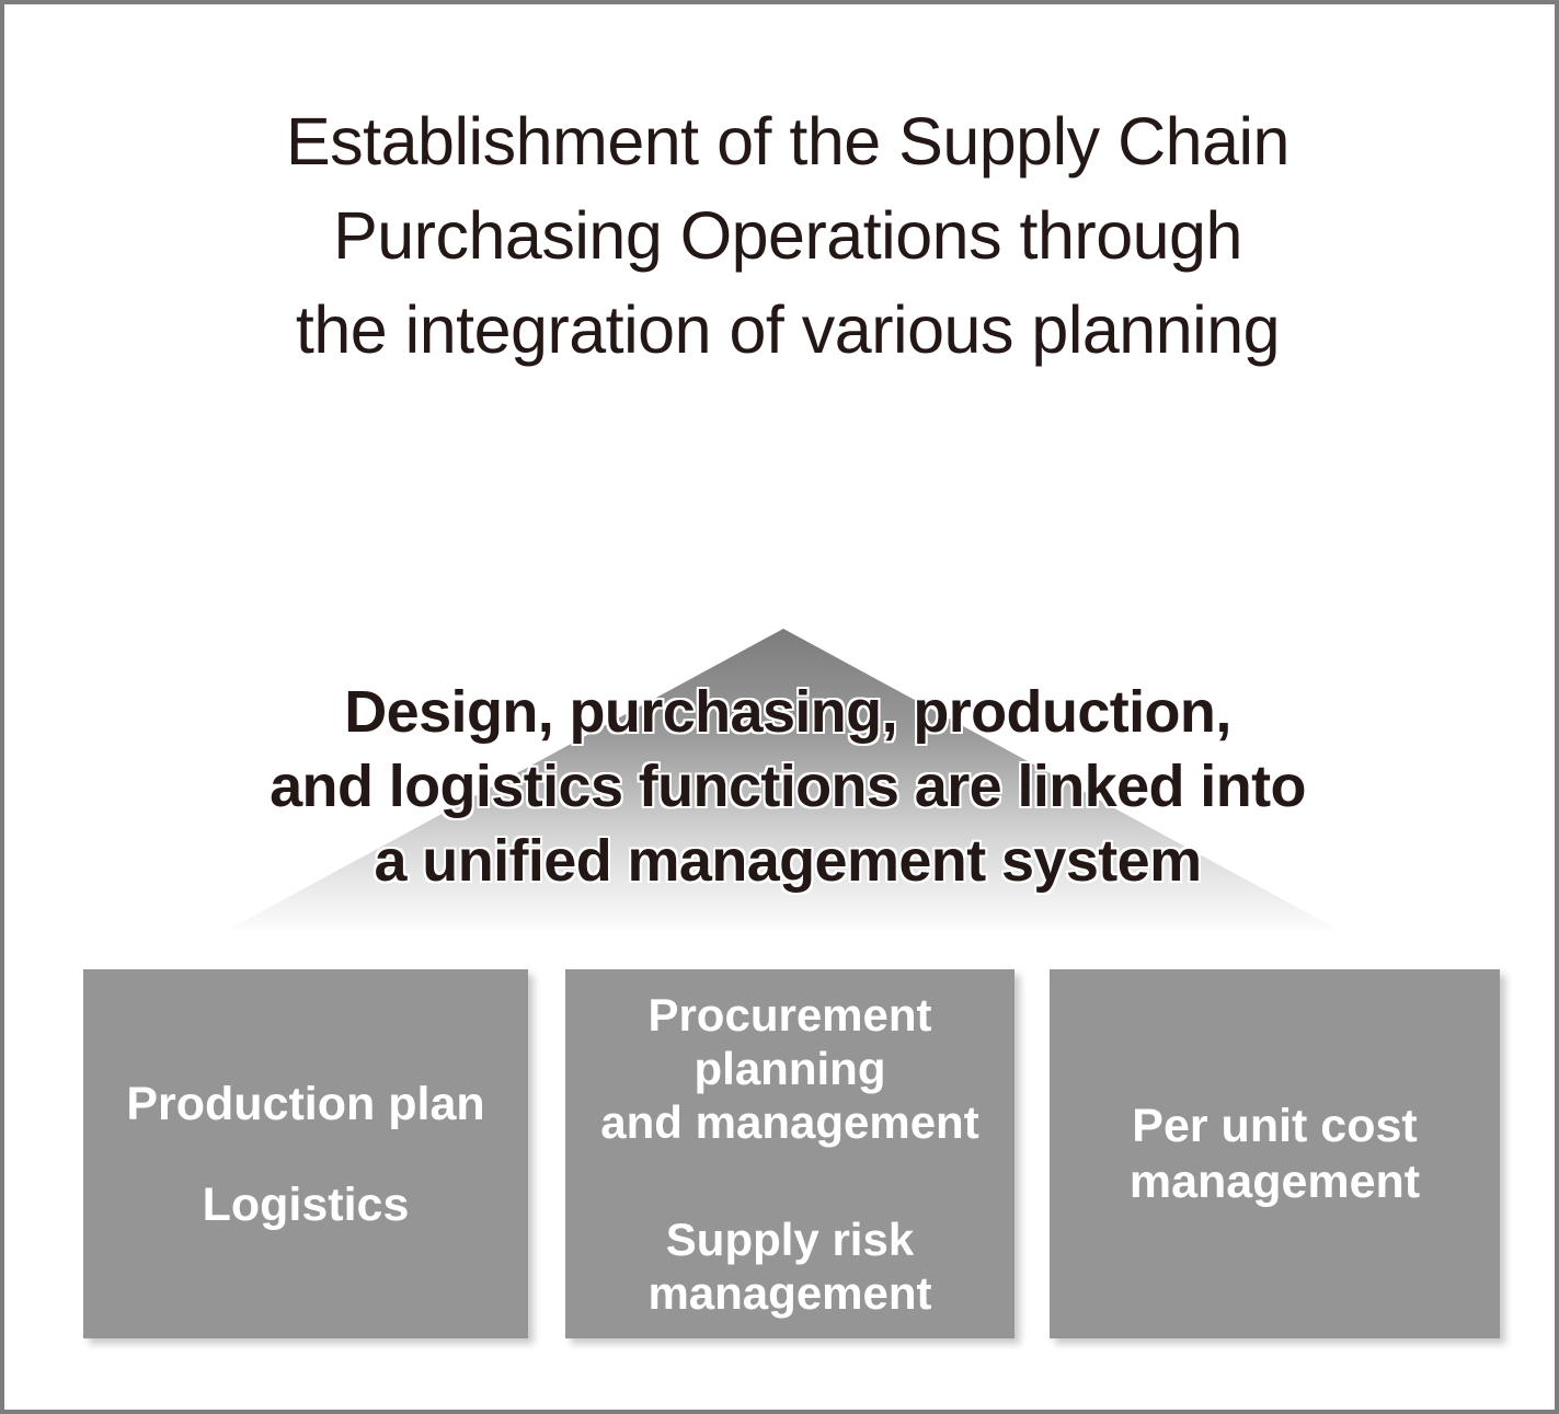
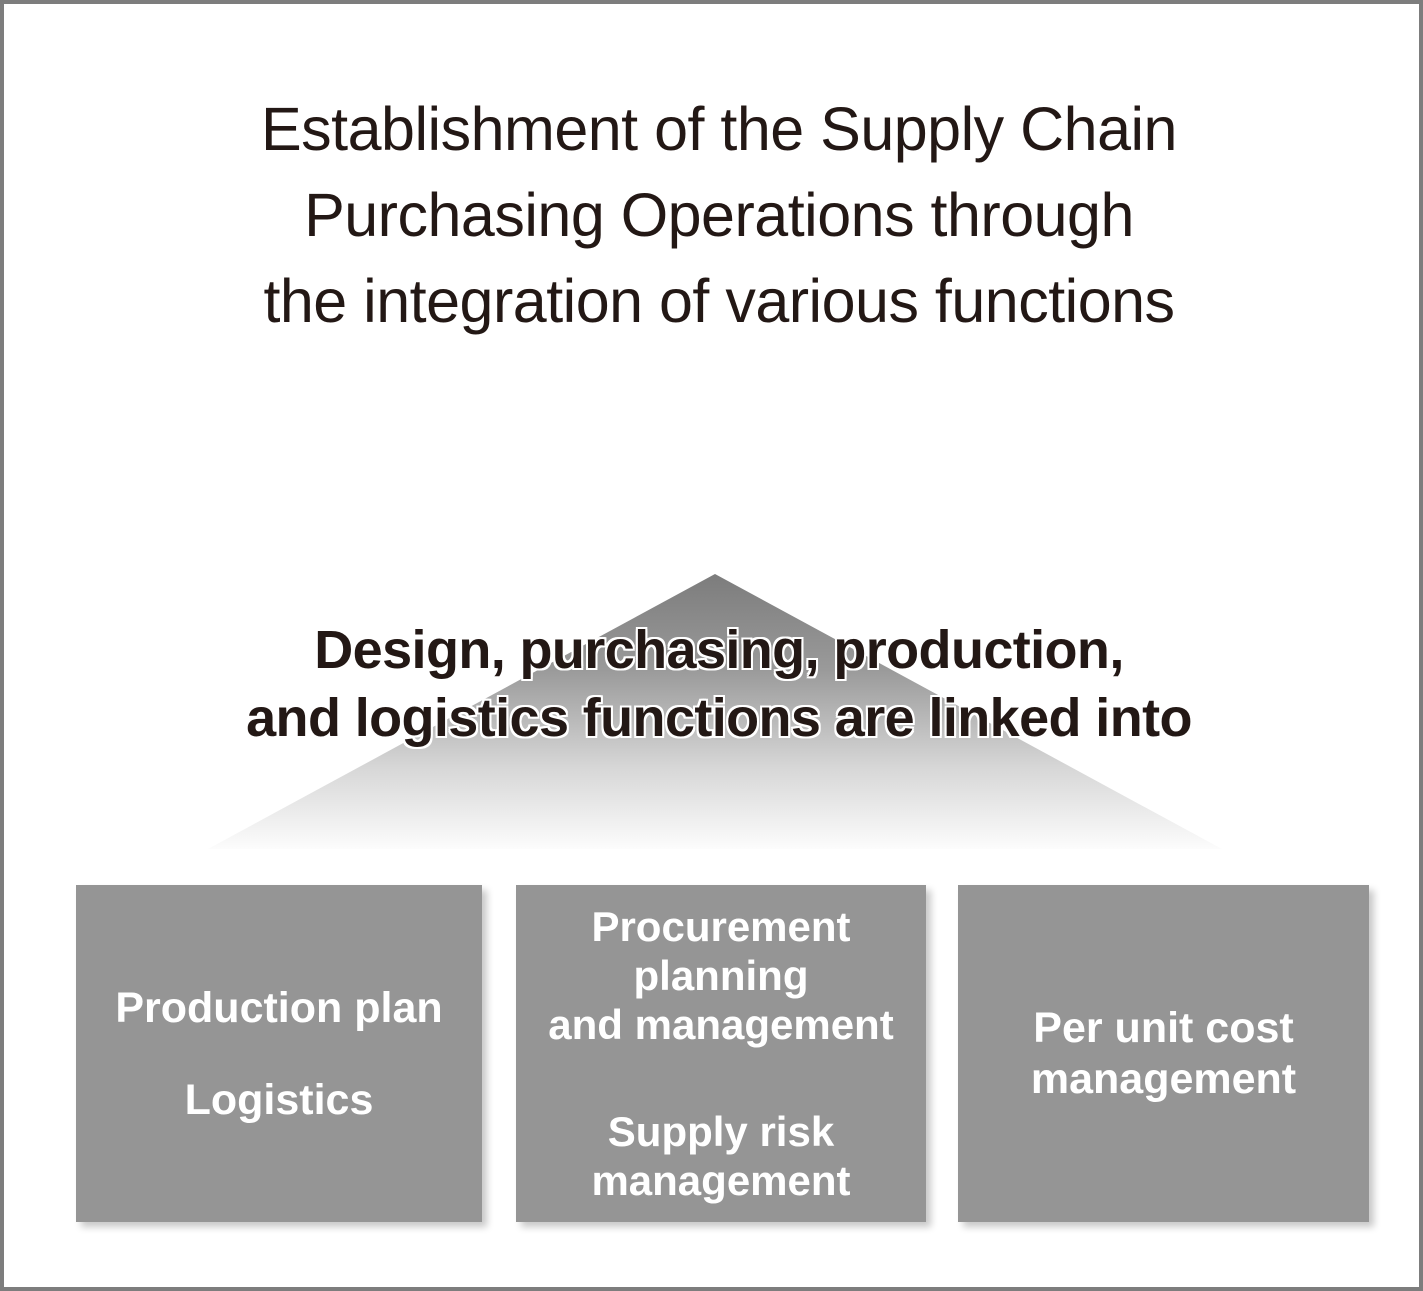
  Establishment of the Supply Chain
  Purchasing Operations through
- the integration of various planning
+ the integration of various functions
  Design, purchasing, production,
  and logistics functions are linked into
- a unified management system
  Production plan
  Logistics
  Procurement
  planning
  and management
  Supply risk
  management
  Per unit cost
  management
